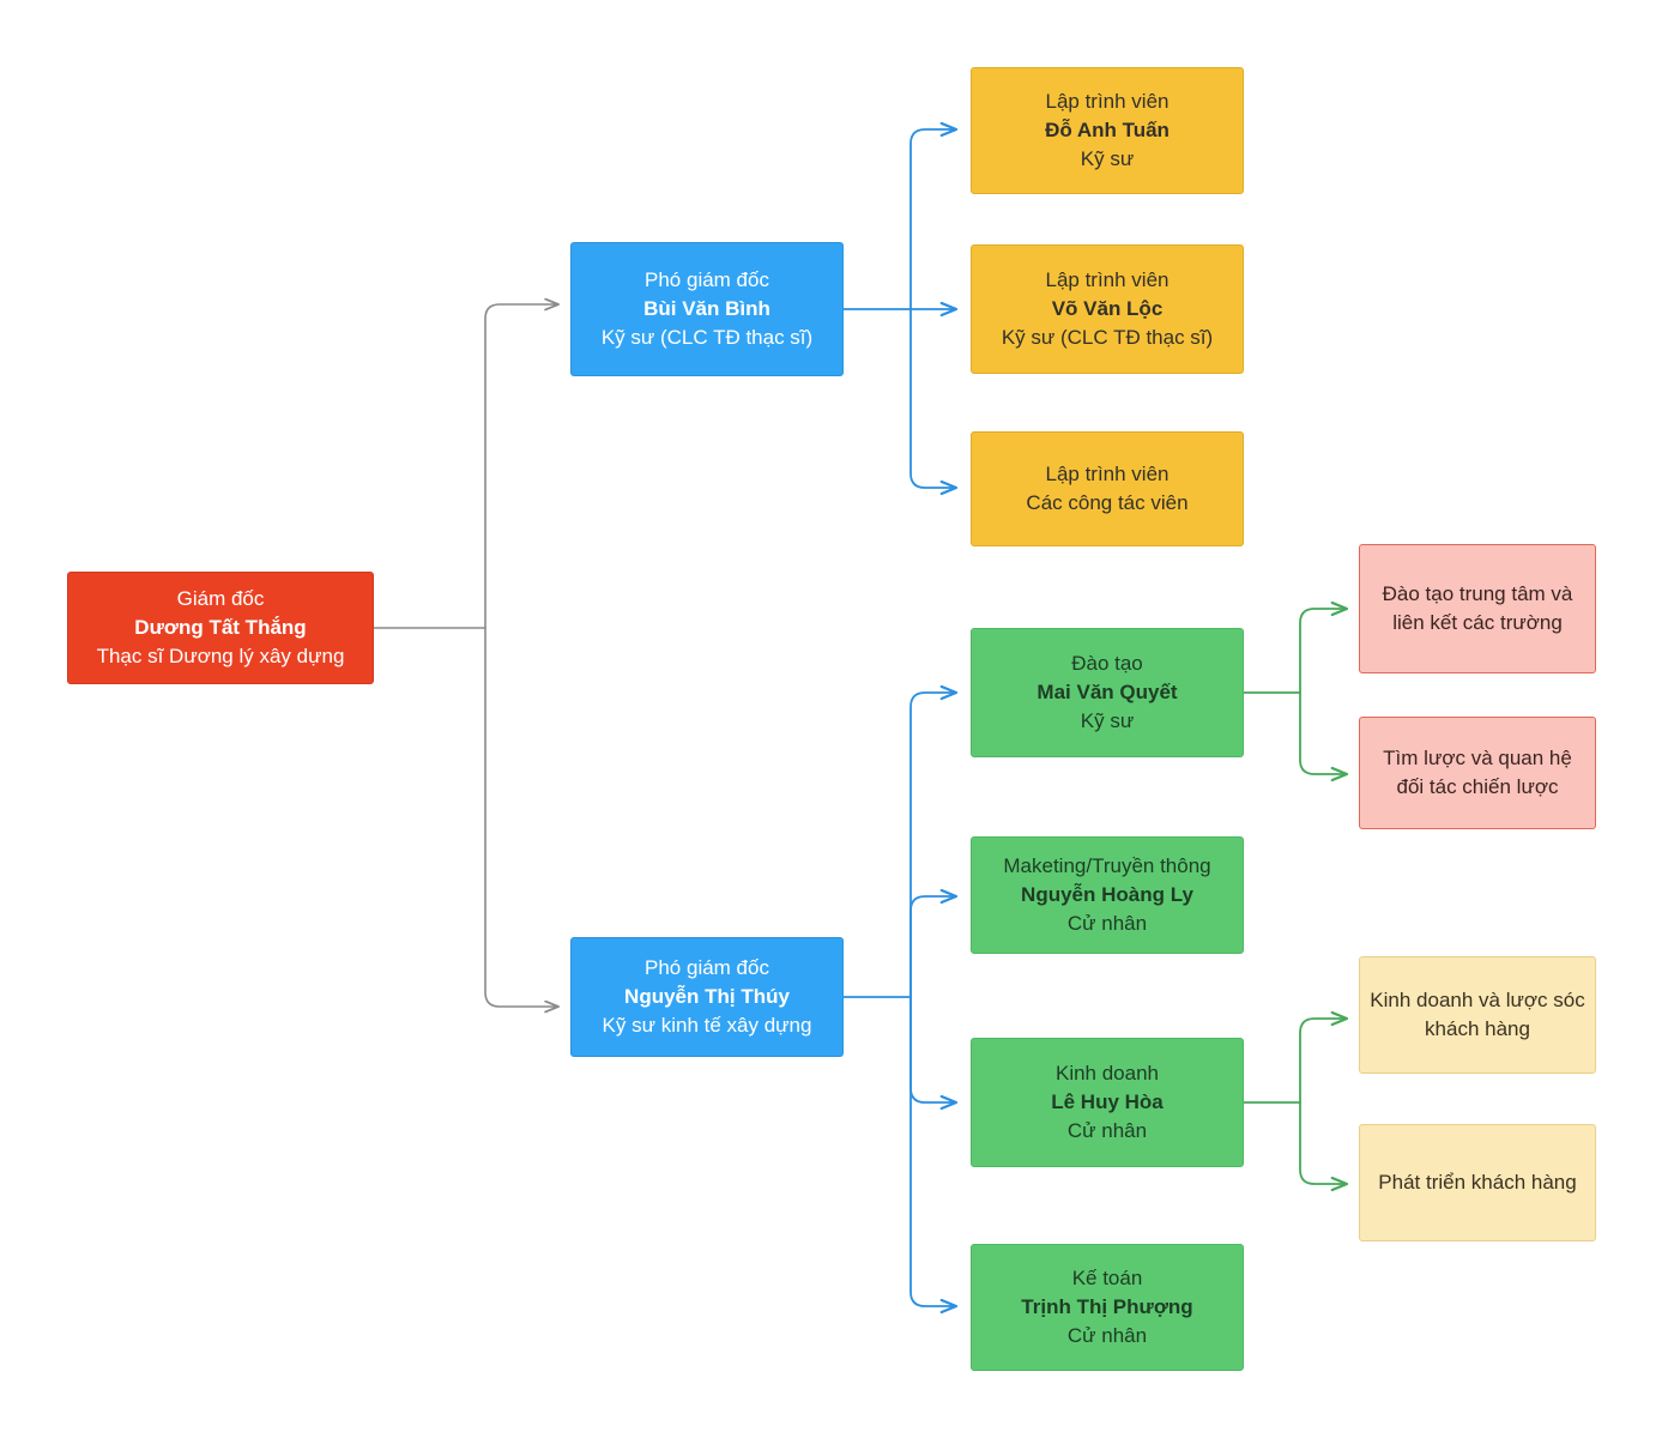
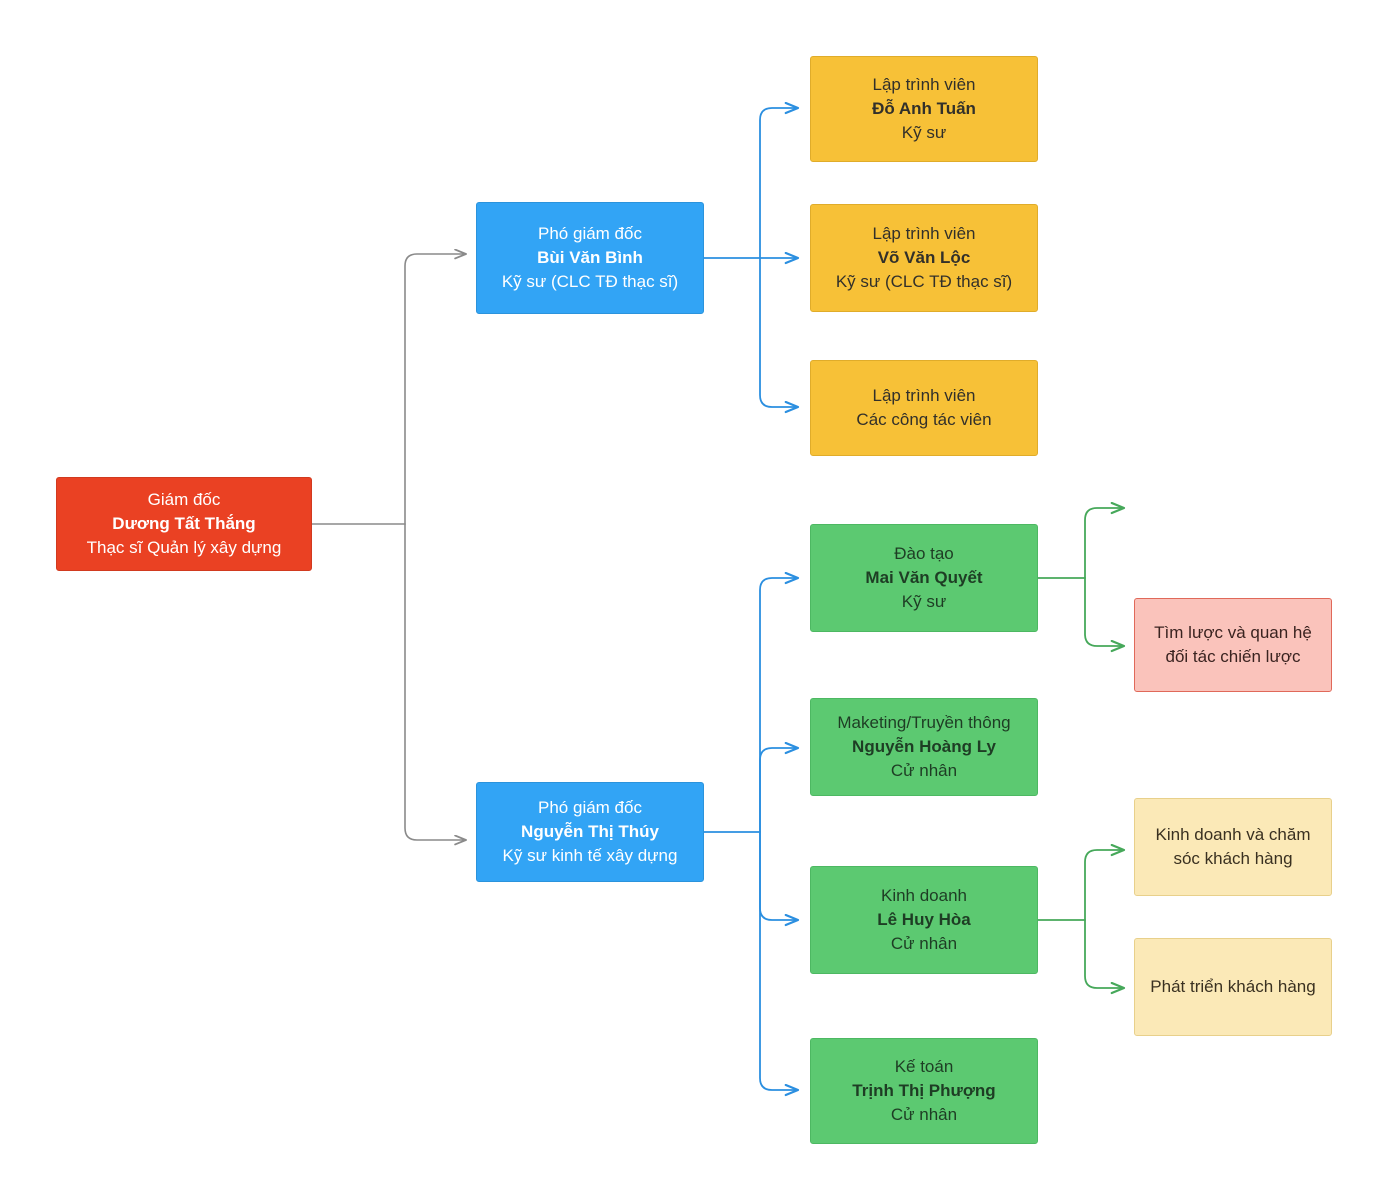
  Giám đốc
  Dương Tất Thắng
- Thạc sĩ Dương lý xây dựng
+ Thạc sĩ Quản lý xây dựng
  Phó giám đốc
  Bùi Văn Bình
  Kỹ sư (CLC TĐ thạc sĩ)
  Phó giám đốc
  Nguyễn Thị Thúy
  Kỹ sư kinh tế xây dựng
  Lập trình viên
  Đỗ Anh Tuấn
  Kỹ sư
  Lập trình viên
  Võ Văn Lộc
  Kỹ sư (CLC TĐ thạc sĩ)
  Lập trình viên
  Các công tác viên
  Đào tạo
  Mai Văn Quyết
  Kỹ sư
  Maketing/Truyền thông
  Nguyễn Hoàng Ly
  Cử nhân
  Kinh doanh
  Lê Huy Hòa
  Cử nhân
  Kế toán
  Trịnh Thị Phượng
  Cử nhân
- Đào tạo trung tâm và liên kết các trường
  Tìm lược và quan hệ đối tác chiến lược
- Kinh doanh và lược sóc khách hàng
+ Kinh doanh và chăm sóc khách hàng
  Phát triển khách hàng
